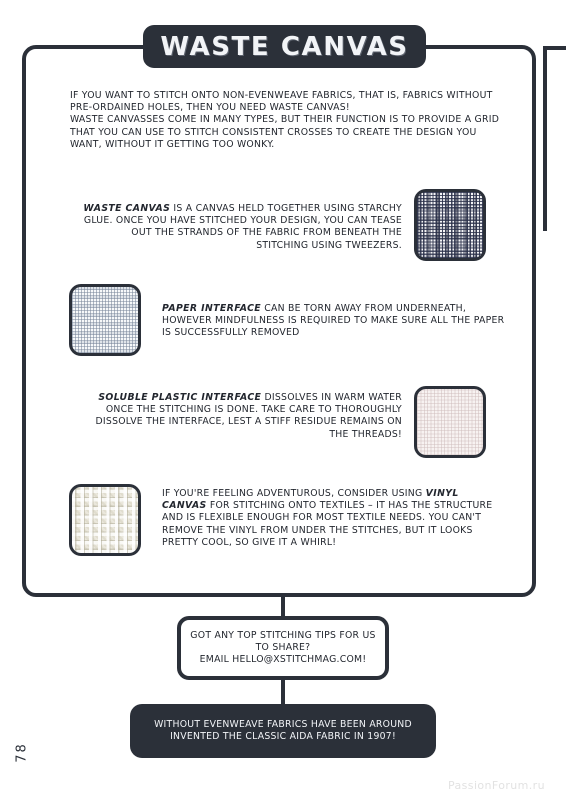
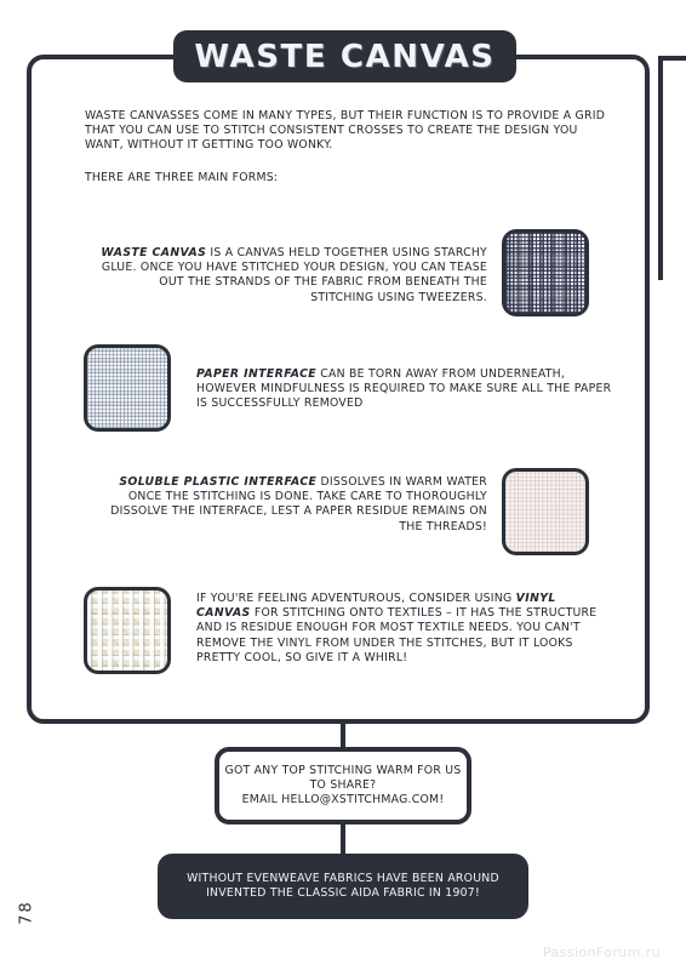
  WASTE CANVAS
- IF YOU WANT TO STITCH ONTO NON-EVENWEAVE FABRICS, THAT IS, FABRICS WITHOUT PRE-ORDAINED HOLES, THEN YOU NEED WASTE CANVAS!
  WASTE CANVASSES COME IN MANY TYPES, BUT THEIR FUNCTION IS TO PROVIDE A GRID THAT YOU CAN USE TO STITCH CONSISTENT CROSSES TO CREATE THE DESIGN YOU WANT, WITHOUT IT GETTING TOO WONKY.
+ THERE ARE THREE MAIN FORMS:
  WASTE CANVAS IS A CANVAS HELD TOGETHER USING STARCHY GLUE. ONCE YOU HAVE STITCHED YOUR DESIGN, YOU CAN TEASE OUT THE STRANDS OF THE FABRIC FROM BENEATH THE STITCHING USING TWEEZERS.
  PAPER INTERFACE CAN BE TORN AWAY FROM UNDERNEATH, HOWEVER MINDFULNESS IS REQUIRED TO MAKE SURE ALL THE PAPER IS SUCCESSFULLY REMOVED
- SOLUBLE PLASTIC INTERFACE DISSOLVES IN WARM WATER ONCE THE STITCHING IS DONE. TAKE CARE TO THOROUGHLY DISSOLVE THE INTERFACE, LEST A STIFF RESIDUE REMAINS ON THE THREADS!
+ SOLUBLE PLASTIC INTERFACE DISSOLVES IN WARM WATER ONCE THE STITCHING IS DONE. TAKE CARE TO THOROUGHLY DISSOLVE THE INTERFACE, LEST A PAPER RESIDUE REMAINS ON THE THREADS!
- IF YOU'RE FEELING ADVENTUROUS, CONSIDER USING VINYL CANVAS FOR STITCHING ONTO TEXTILES – IT HAS THE STRUCTURE AND IS FLEXIBLE ENOUGH FOR MOST TEXTILE NEEDS. YOU CAN'T REMOVE THE VINYL FROM UNDER THE STITCHES, BUT IT LOOKS PRETTY COOL, SO GIVE IT A WHIRL!
+ IF YOU'RE FEELING ADVENTUROUS, CONSIDER USING VINYL CANVAS FOR STITCHING ONTO TEXTILES – IT HAS THE STRUCTURE AND IS RESIDUE ENOUGH FOR MOST TEXTILE NEEDS. YOU CAN'T REMOVE THE VINYL FROM UNDER THE STITCHES, BUT IT LOOKS PRETTY COOL, SO GIVE IT A WHIRL!
- GOT ANY TOP STITCHING TIPS FOR US
+ GOT ANY TOP STITCHING WARM FOR US
  TO SHARE?
  EMAIL HELLO@XSTITCHMAG.COM!
  WITHOUT EVENWEAVE FABRICS HAVE BEEN AROUND
  INVENTED THE CLASSIC AIDA FABRIC IN 1907!
  PassionForum.ru
